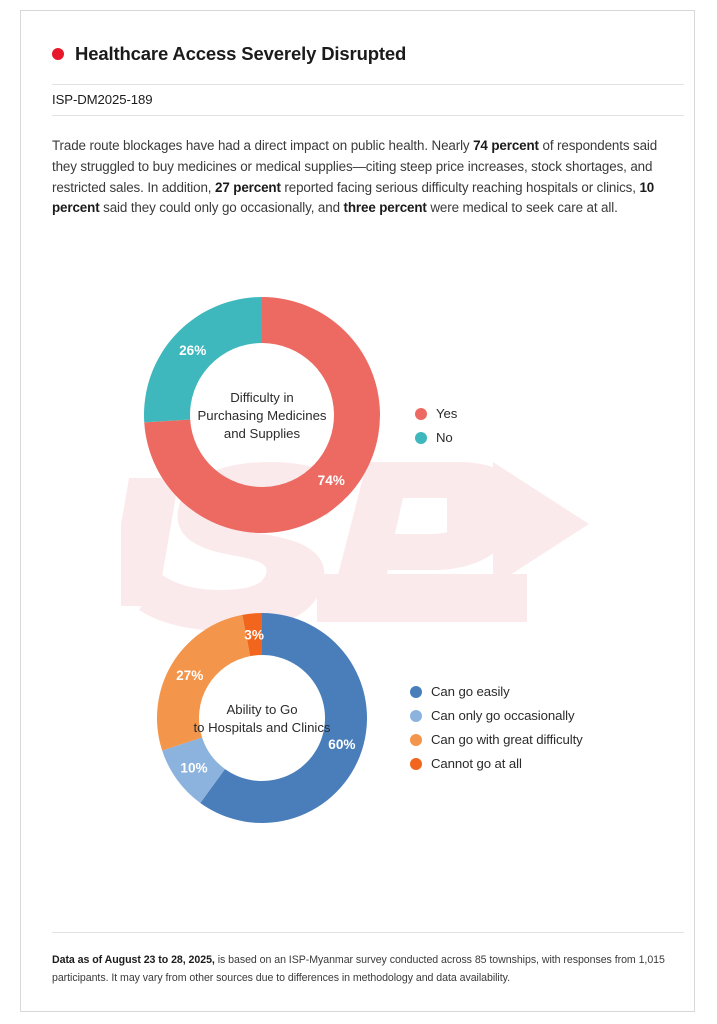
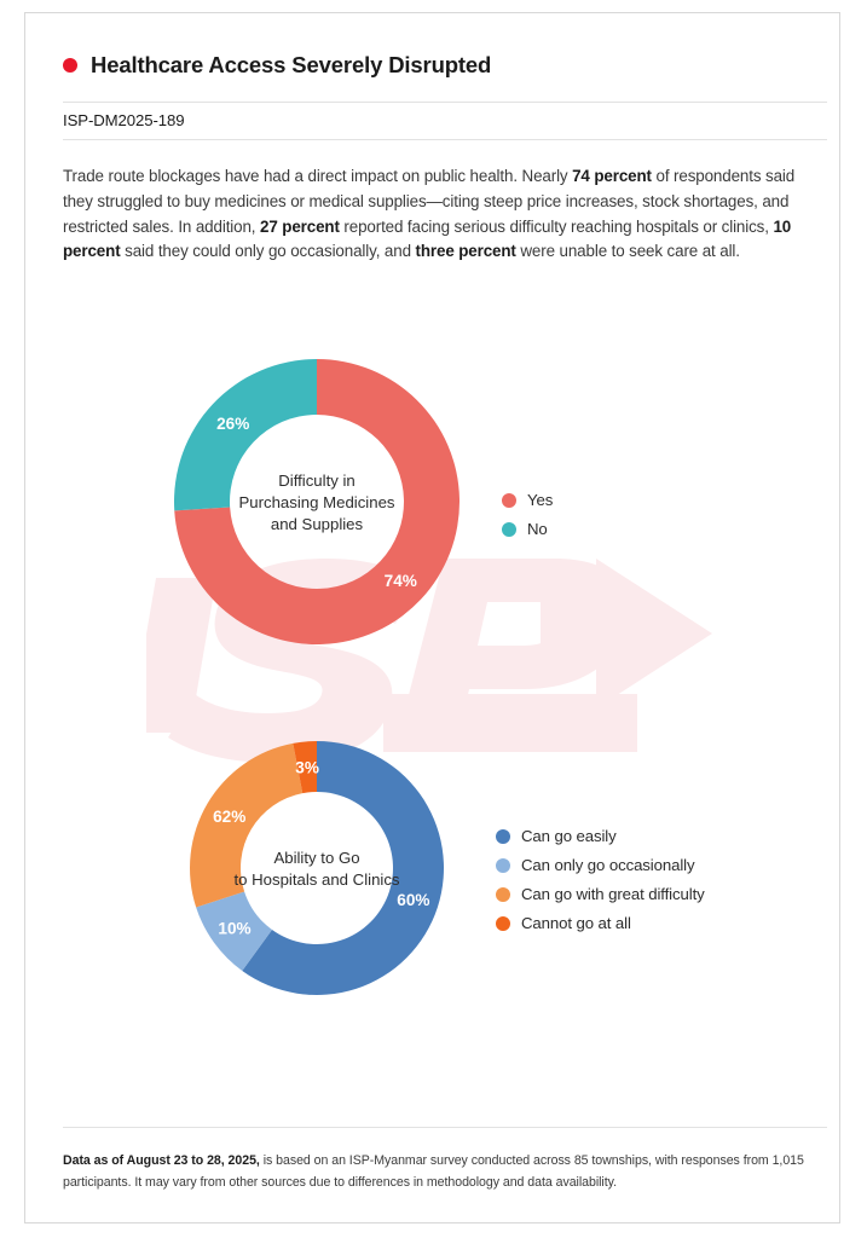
  Healthcare Access Severely Disrupted
  ISP-DM2025-189
- Trade route blockages have had a direct impact on public health. Nearly 74 percent of respondents said they struggled to buy medicines or medical supplies—citing steep price increases, stock shortages, and restricted sales. In addition, 27 percent reported facing serious difficulty reaching hospitals or clinics, 10 percent said they could only go occasionally, and three percent were medical to seek care at all.
+ Trade route blockages have had a direct impact on public health. Nearly 74 percent of respondents said they struggled to buy medicines or medical supplies—citing steep price increases, stock shortages, and restricted sales. In addition, 27 percent reported facing serious difficulty reaching hospitals or clinics, 10 percent said they could only go occasionally, and three percent were unable to seek care at all.
  74%
  26%
  Difficulty in
  Purchasing Medicines
  and Supplies
  Yes
  No
  60%
  10%
- 27%
+ 62%
  3%
  Ability to Go
  to Hospitals and Clinics
  Can go easily
  Can only go occasionally
  Can go with great difficulty
  Cannot go at all
  Data as of August 23 to 28, 2025, is based on an ISP-Myanmar survey conducted across 85 townships, with responses from 1,015 participants. It may vary from other sources due to differences in methodology and data availability.
